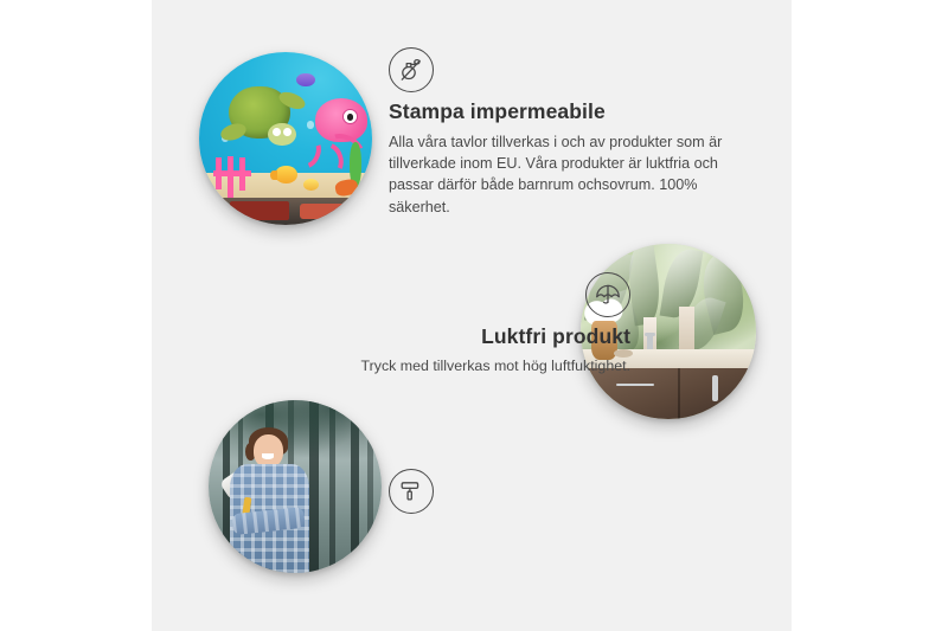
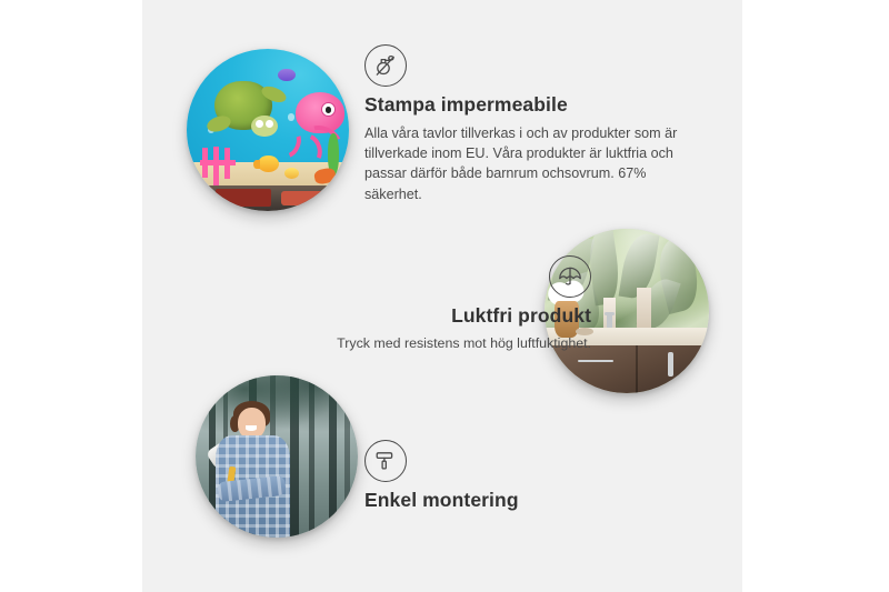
  Stampa impermeabile
- Alla våra tavlor tillverkas i och av produkter som är tillverkade inom EU. Våra produkter är luktfria och passar därför både barnrum ochsovrum. 100% säkerhet.
+ Alla våra tavlor tillverkas i och av produkter som är tillverkade inom EU. Våra produkter är luktfria och passar därför både barnrum ochsovrum. 67% säkerhet.
  Luktfri produkt
- Tryck med tillverkas mot hög luftfuktighet.
+ Tryck med resistens mot hög luftfuktighet.
+ Enkel montering
